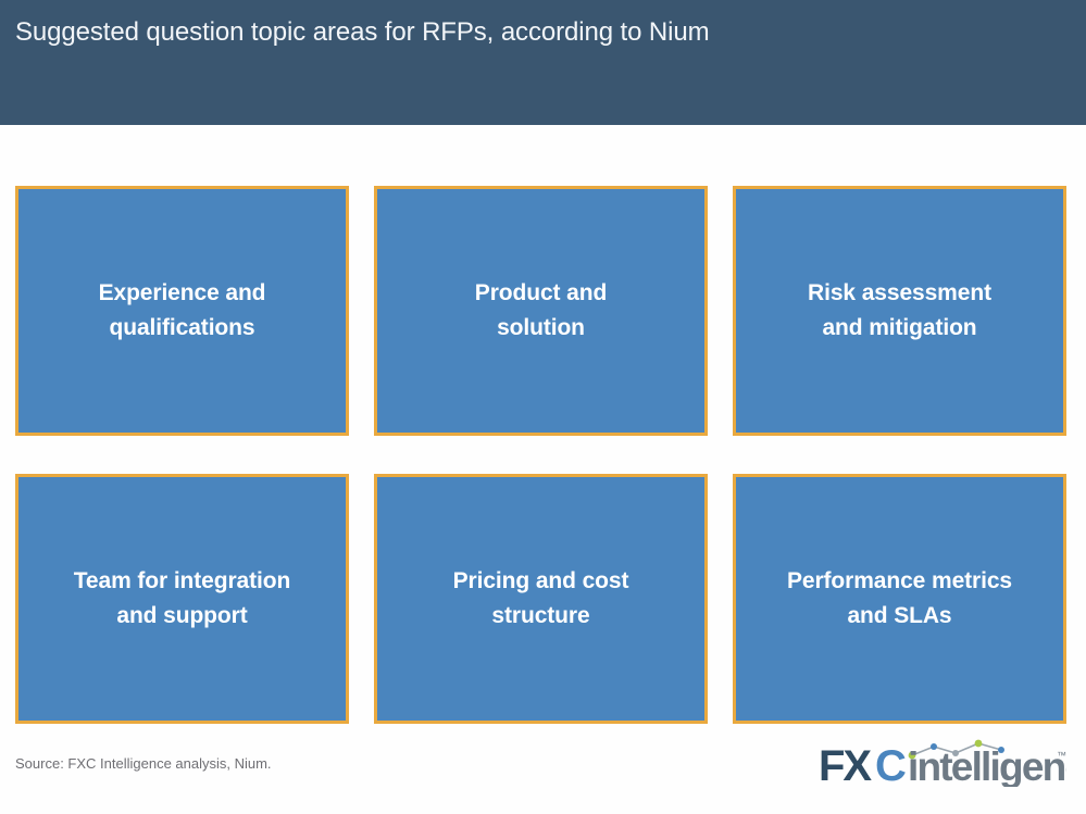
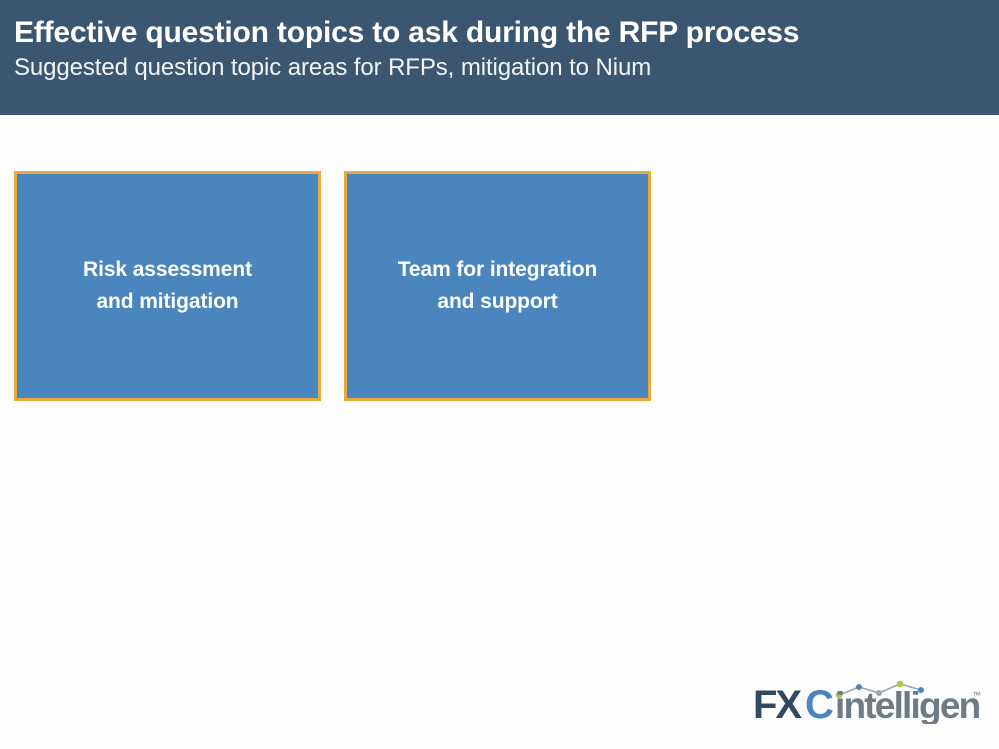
+ Effective question topics to ask during the RFP process
- Suggested question topic areas for RFPs, according to Nium
+ Suggested question topic areas for RFPs, mitigation to Nium
- Experience and
- qualifications
- Product and
- solution
  Risk assessment
  and mitigation
  Team for integration
  and support
- Pricing and cost
- structure
- Performance metrics
- and SLAs
- Source: FXC Intelligence analysis, Nium.
  FX
  C
  intelligen
  ™
